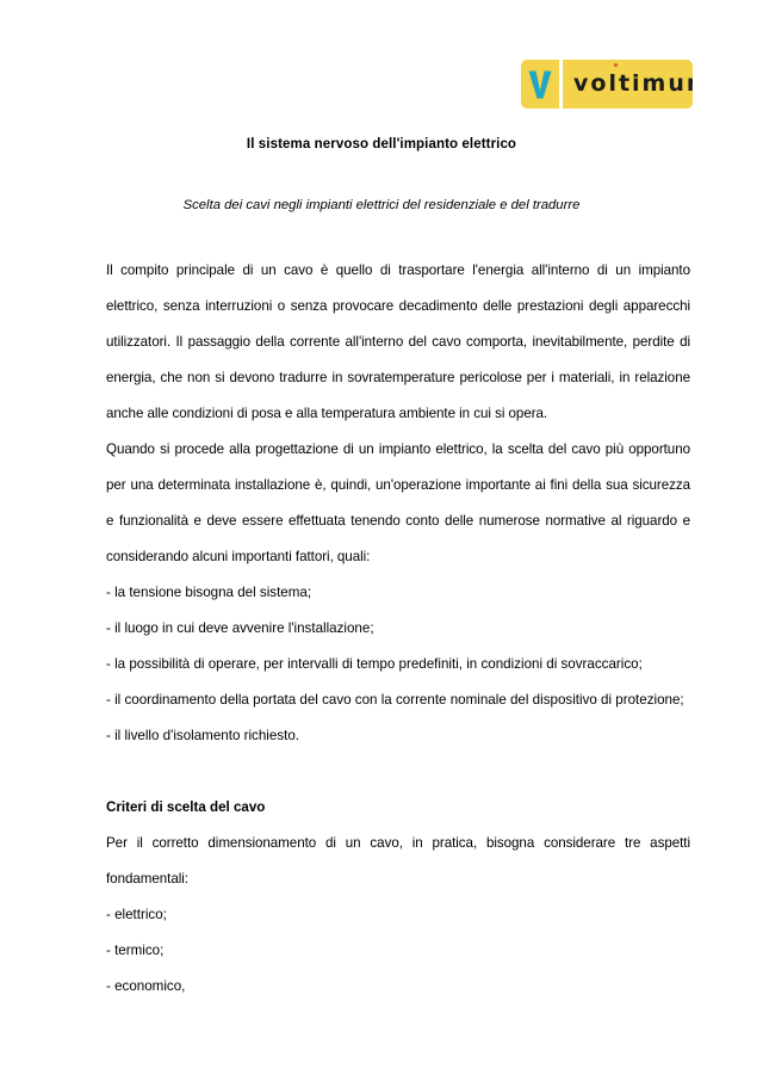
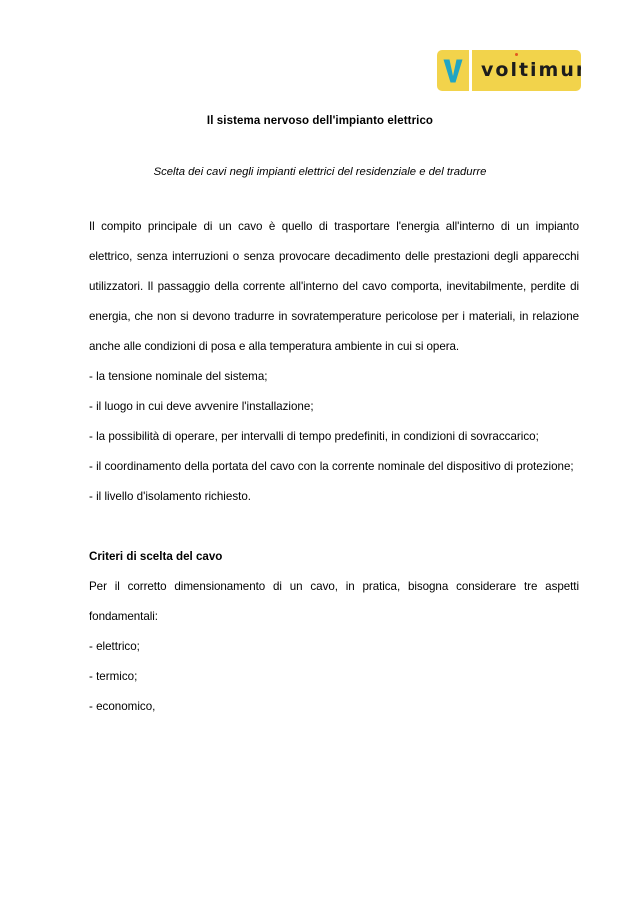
  voltimu
  Il sistema nervoso dell'impianto elettrico
  Scelta dei cavi negli impianti elettrici del residenziale e del tradurre
  Il compito principale di un cavo è quello di trasportare l'energia all'interno di un impianto elettrico, senza interruzioni o senza provocare decadimento delle prestazioni degli apparecchi utilizzatori. Il passaggio della corrente all'interno del cavo comporta, inevitabilmente, perdite di energia, che non si devono tradurre in sovratemperature pericolose per i materiali, in relazione anche alle condizioni di posa e alla temperatura ambiente in cui si opera.
- Quando si procede alla progettazione di un impianto elettrico, la scelta del cavo più opportuno per una determinata installazione è, quindi, un'operazione importante ai fini della sua sicurezza e funzionalità e deve essere effettuata tenendo conto delle numerose normative al riguardo e considerando alcuni importanti fattori, quali:
- - la tensione bisogna del sistema;
+ - la tensione nominale del sistema;
  - il luogo in cui deve avvenire l'installazione;
  - la possibilità di operare, per intervalli di tempo predefiniti, in condizioni di sovraccarico;
  - il coordinamento della portata del cavo con la corrente nominale del dispositivo di protezione;
  - il livello d'isolamento richiesto.
  Criteri di scelta del cavo
  Per il corretto dimensionamento di un cavo, in pratica, bisogna considerare tre aspetti fondamentali:
  - elettrico;
  - termico;
  - economico,
